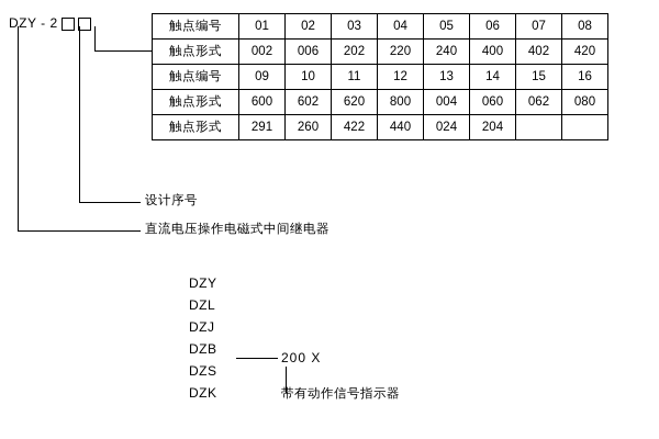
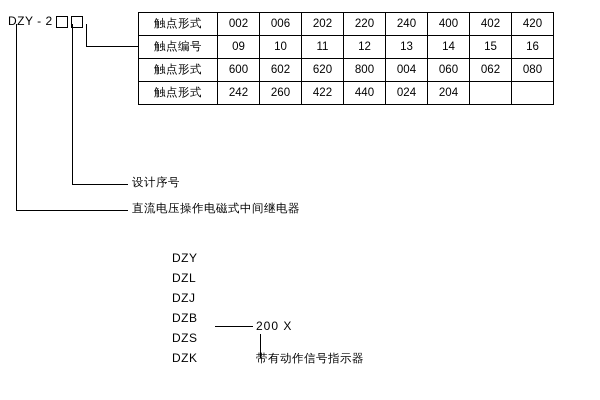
  DZY - 2
- 触点编号	01	02	03	04	05	06	07	08
  触点形式	002	006	202	220	240	400	402	420
  触点编号	09	10	11	12	13	14	15	16
  触点形式	600	602	620	800	004	060	062	080
- 触点形式	291	260	422	440	024	204
+ 触点形式	242	260	422	440	024	204
  设计序号
  直流电压操作电磁式中间继电器
  DZY
  DZL
  DZJ
  DZB
  DZS
  DZK
  200 X
  带有动作信号指示器
